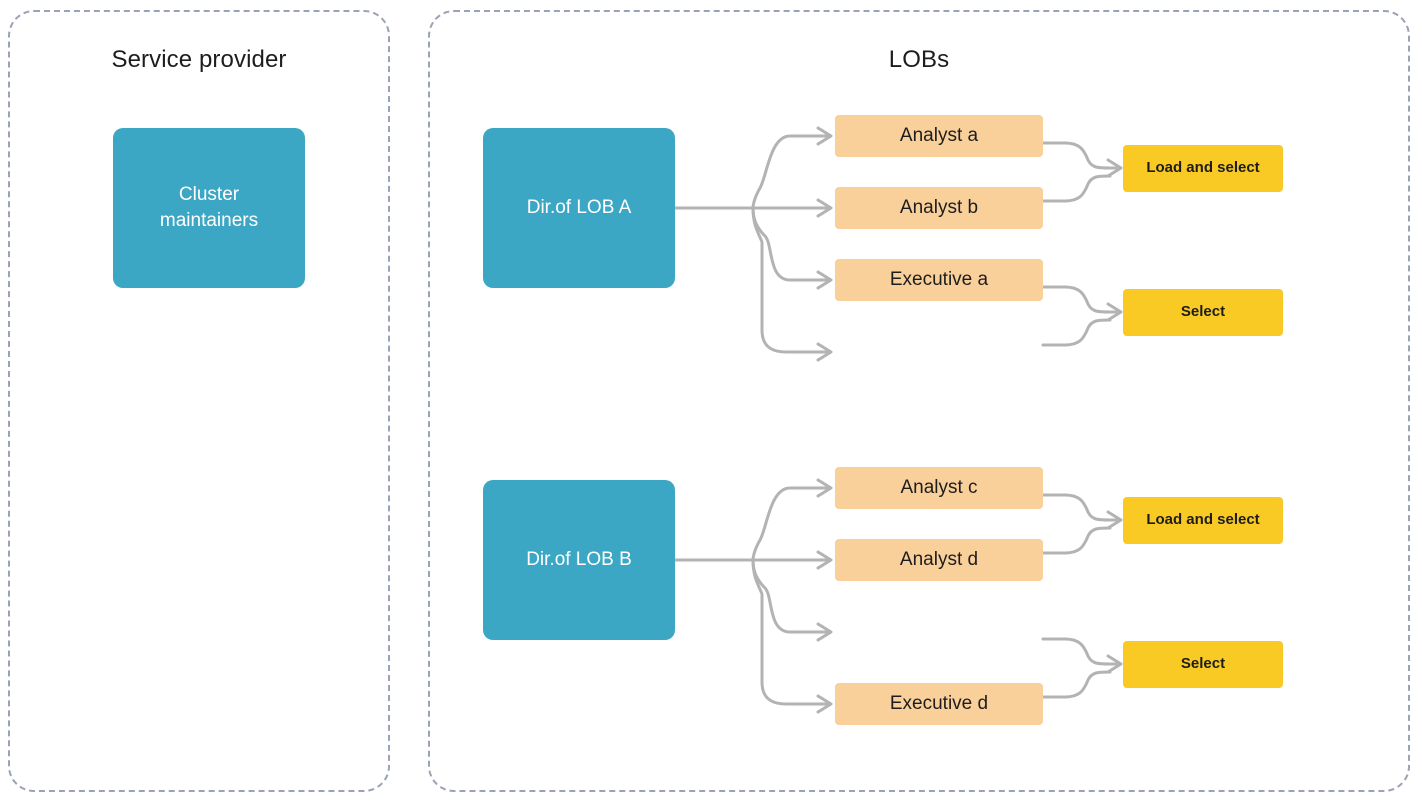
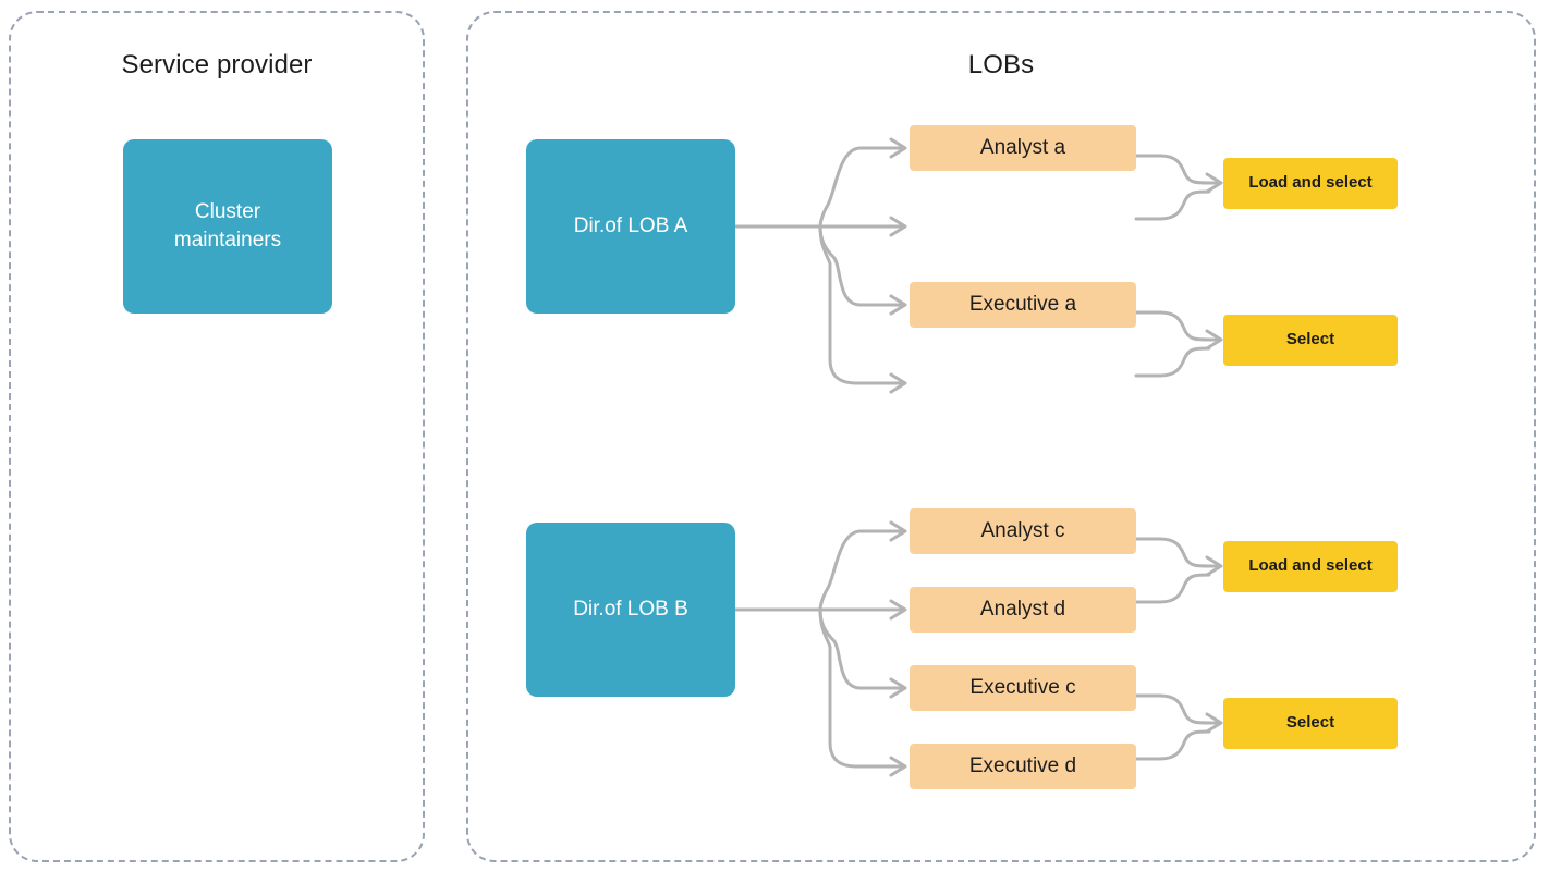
  Service provider
  Cluster
  maintainers
  LOBs
  Dir.of LOB A
  Analyst a
- Analyst b
  Executive a
  Load and select
  Select
  Dir.of LOB B
  Analyst c
  Analyst d
+ Executive c
  Executive d
  Load and select
  Select
